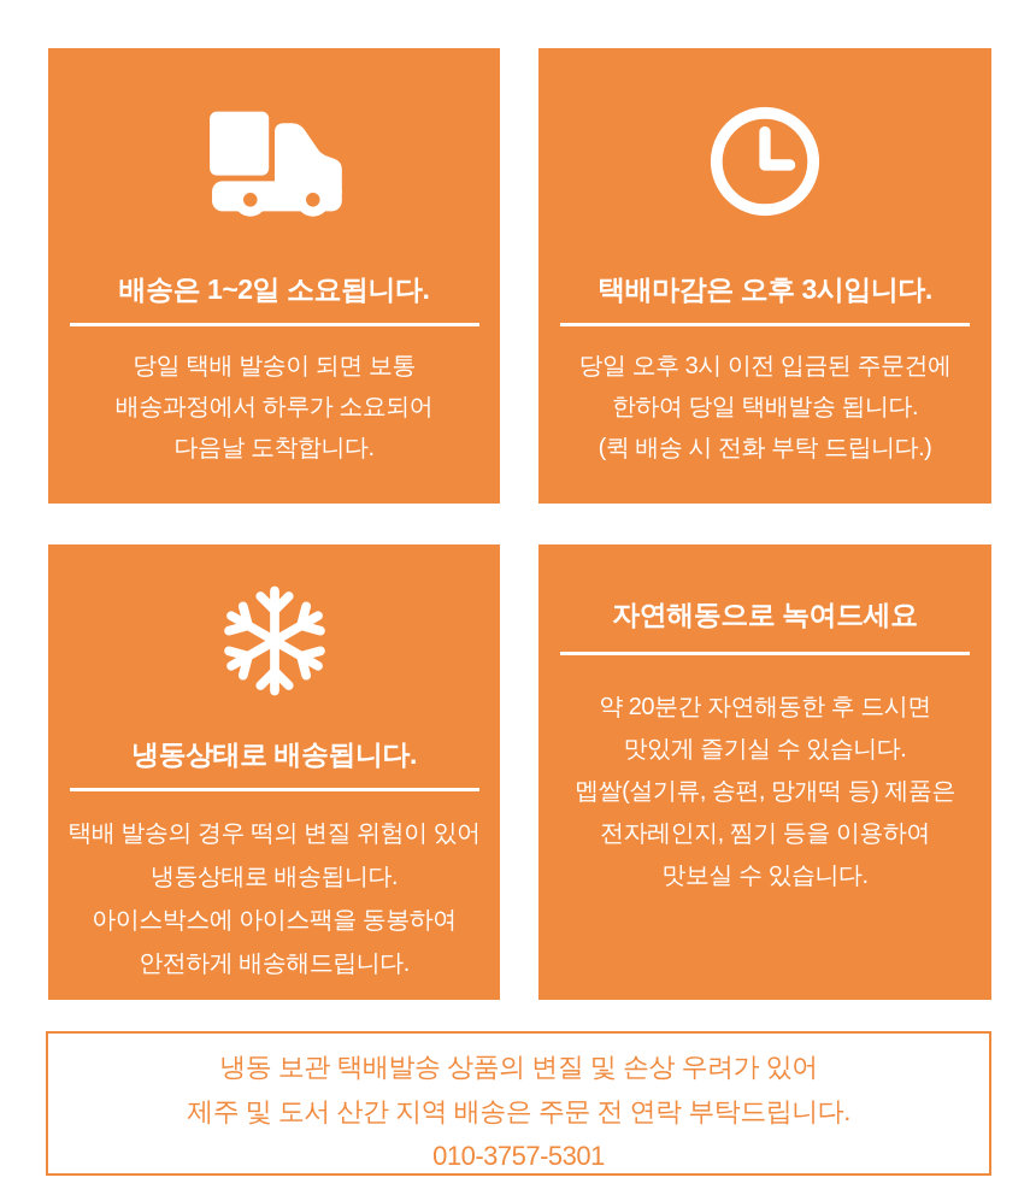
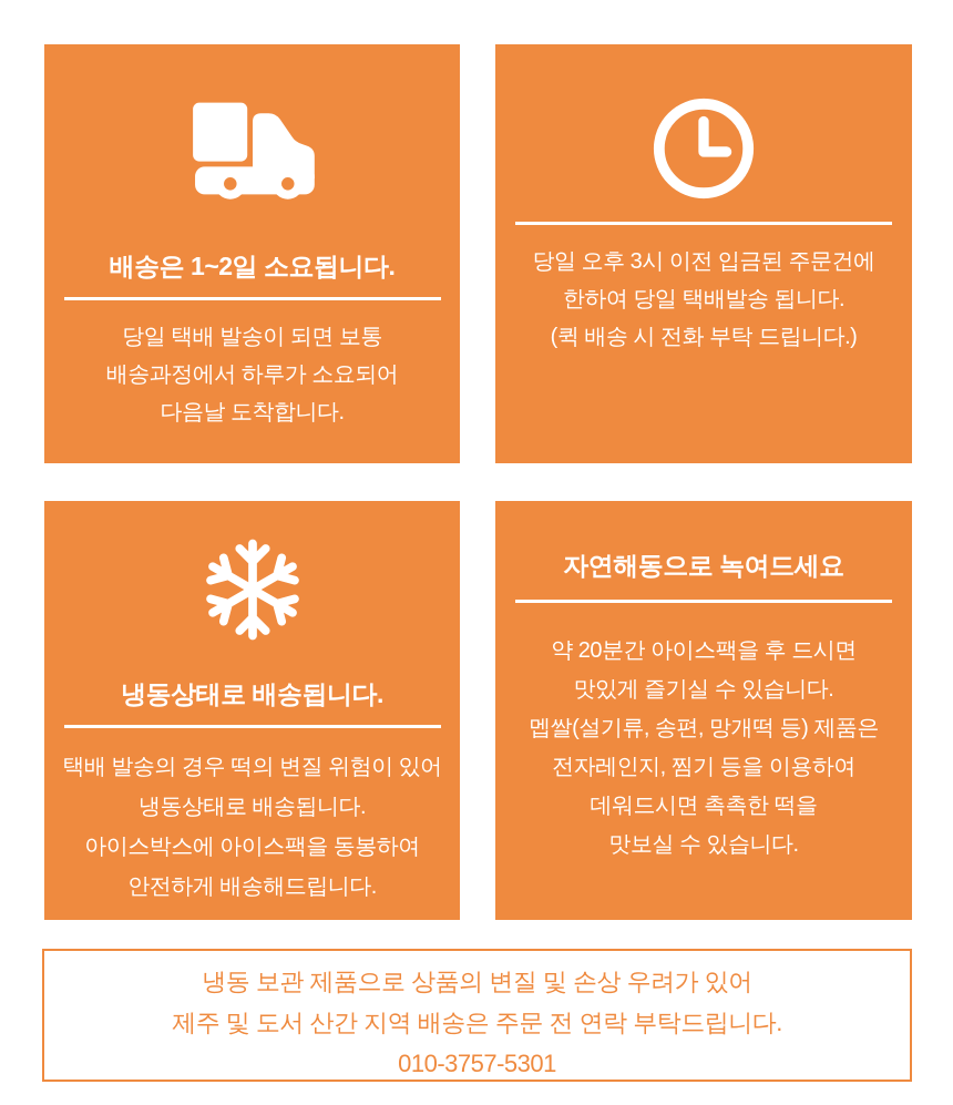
  배송은 1~2일 소요됩니다.
  당일 택배 발송이 되면 보통
  배송과정에서 하루가 소요되어
  다음날 도착합니다.
- 택배마감은 오후 3시입니다.
  당일 오후 3시 이전 입금된 주문건에
  한하여 당일 택배발송 됩니다.
  (퀵 배송 시 전화 부탁 드립니다.)
  냉동상태로 배송됩니다.
  택배 발송의 경우 떡의 변질 위험이 있어
  냉동상태로 배송됩니다.
  아이스박스에 아이스팩을 동봉하여
  안전하게 배송해드립니다.
  자연해동으로 녹여드세요
- 약 20분간 자연해동한 후 드시면
+ 약 20분간 아이스팩을 후 드시면
  맛있게 즐기실 수 있습니다.
  멥쌀(설기류, 송편, 망개떡 등) 제품은
  전자레인지, 찜기 등을 이용하여
+ 데워드시면 촉촉한 떡을
  맛보실 수 있습니다.
- 냉동 보관 택배발송 상품의 변질 및 손상 우려가 있어
+ 냉동 보관 제품으로 상품의 변질 및 손상 우려가 있어
  제주 및 도서 산간 지역 배송은 주문 전 연락 부탁드립니다.
  010-3757-5301
